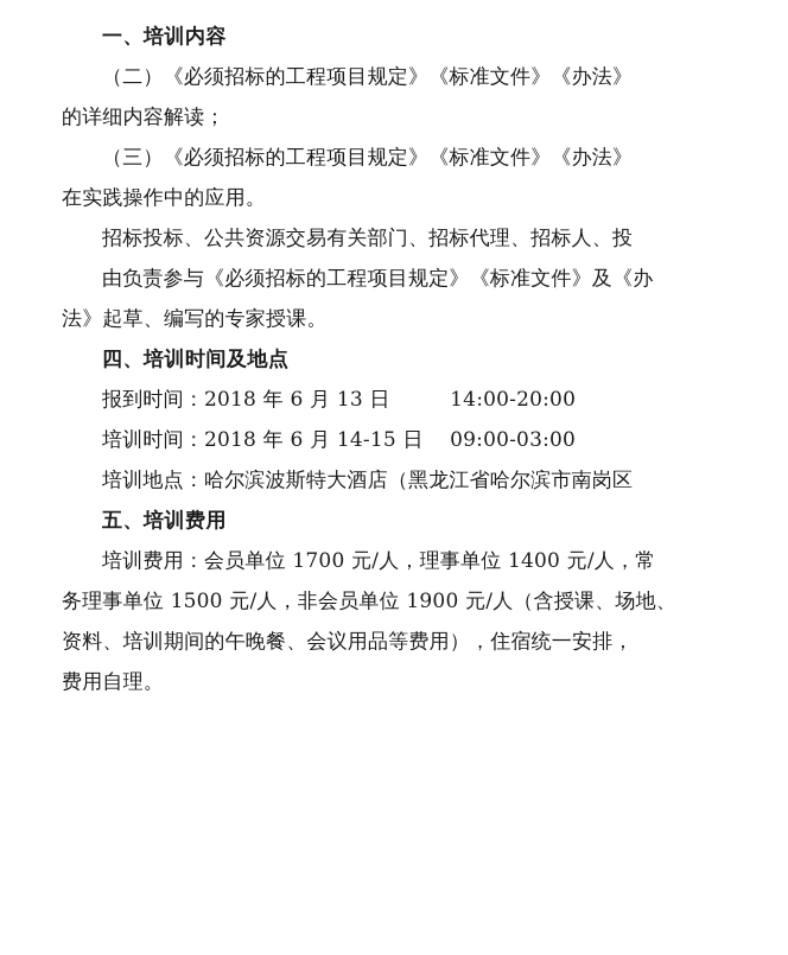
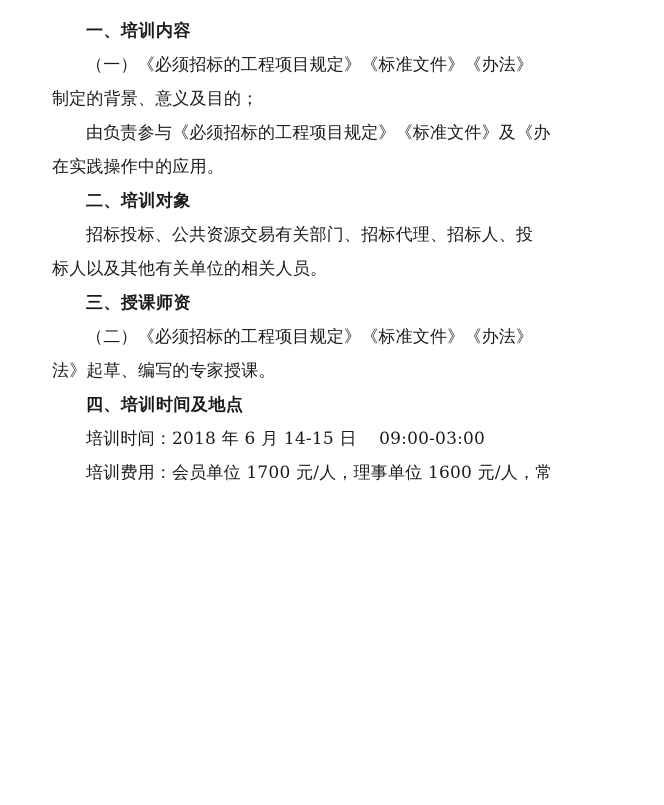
  一、培训内容
+ （一）《必须招标的工程项目规定》《标准文件》《办法》
+ 制定的背景、意义及目的；
- （二）《必须招标的工程项目规定》《标准文件》《办法》
+ 由负责参与《必须招标的工程项目规定》《标准文件》及《办
- 的详细内容解读；
- （三）《必须招标的工程项目规定》《标准文件》《办法》
  在实践操作中的应用。
+ 二、培训对象
  招标投标、公共资源交易有关部门、招标代理、招标人、投
+ 标人以及其他有关单位的相关人员。
+ 三、授课师资
- 由负责参与《必须招标的工程项目规定》《标准文件》及《办
+ （二）《必须招标的工程项目规定》《标准文件》《办法》
  法》起草、编写的专家授课。
  四、培训时间及地点
- 报到时间：2018 年 6 月 13 日 14:00-20:00
  培训时间：2018 年 6 月 14-15 日 09:00-03:00
- 培训地点：哈尔滨波斯特大酒店（黑龙江省哈尔滨市南岗区
- 五、培训费用
- 培训费用：会员单位 1700 元/人，理事单位 1400 元/人，常
+ 培训费用：会员单位 1700 元/人，理事单位 1600 元/人，常
- 务理事单位 1500 元/人，非会员单位 1900 元/人（含授课、场地、
- 资料、培训期间的午晚餐、会议用品等费用），住宿统一安排，
- 费用自理。
